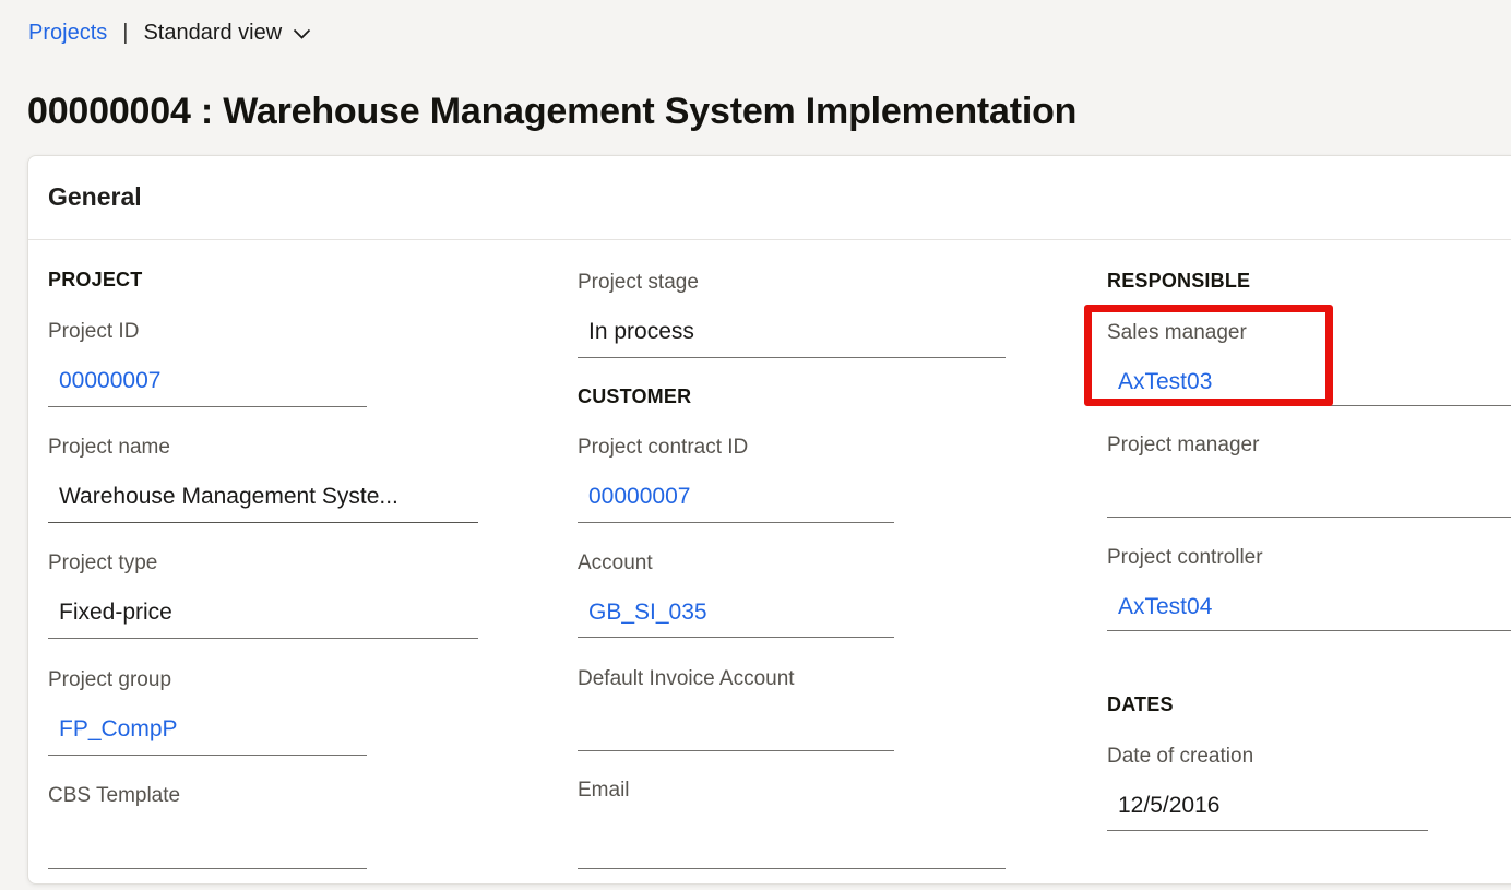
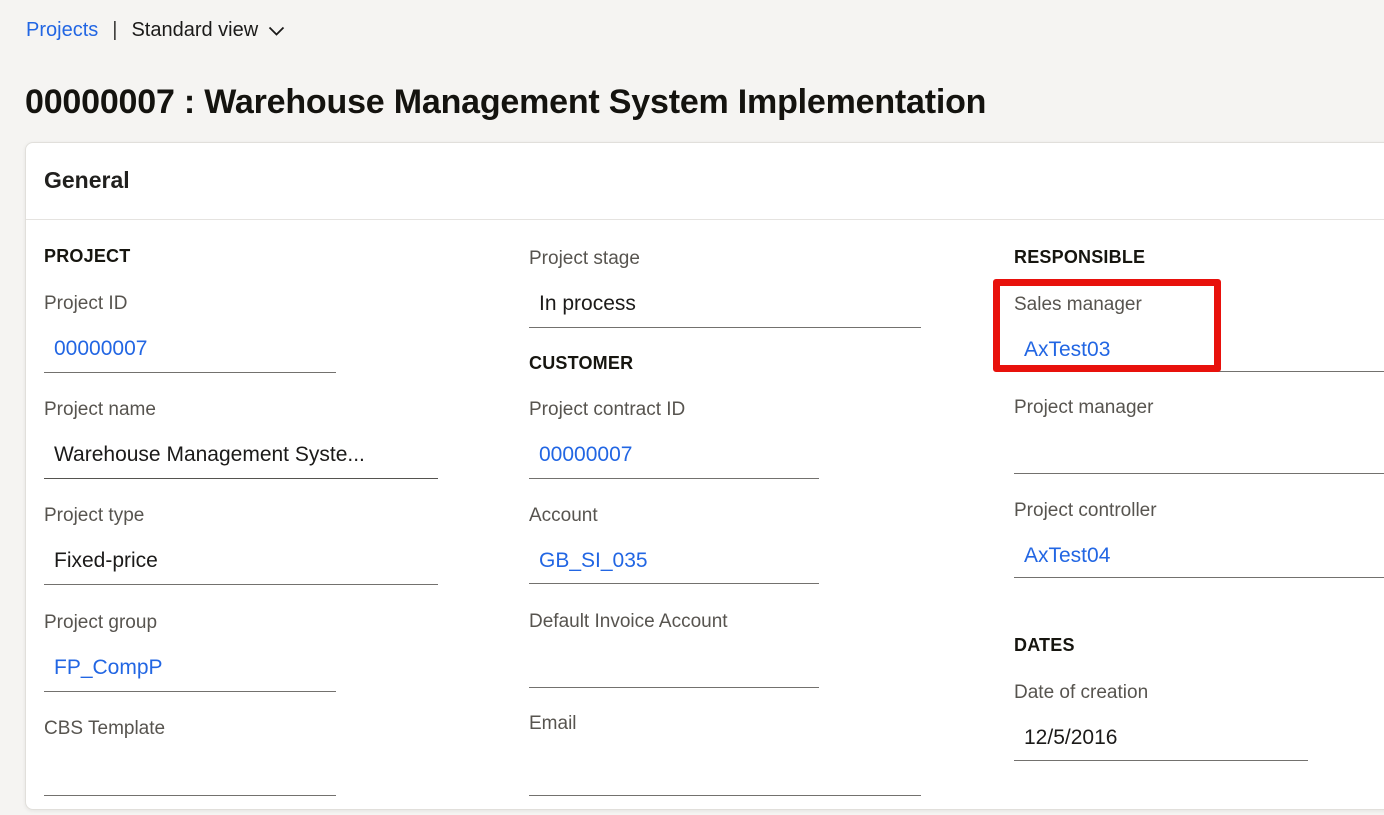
  Projects
  |
  Standard view
- 00000004 : Warehouse Management System Implementation
+ 00000007 : Warehouse Management System Implementation
  General
  PROJECT
  Project ID
  00000007
  Project name
  Warehouse Management Syste...
  Project type
  Fixed-price
  Project group
  FP_CompP
  CBS Template
  Project stage
  In process
  CUSTOMER
  Project contract ID
  00000007
  Account
  GB_SI_035
  Default Invoice Account
  Email
  RESPONSIBLE
  Sales manager
  AxTest03
  Project manager
  Project controller
  AxTest04
  DATES
  Date of creation
  12/5/2016
